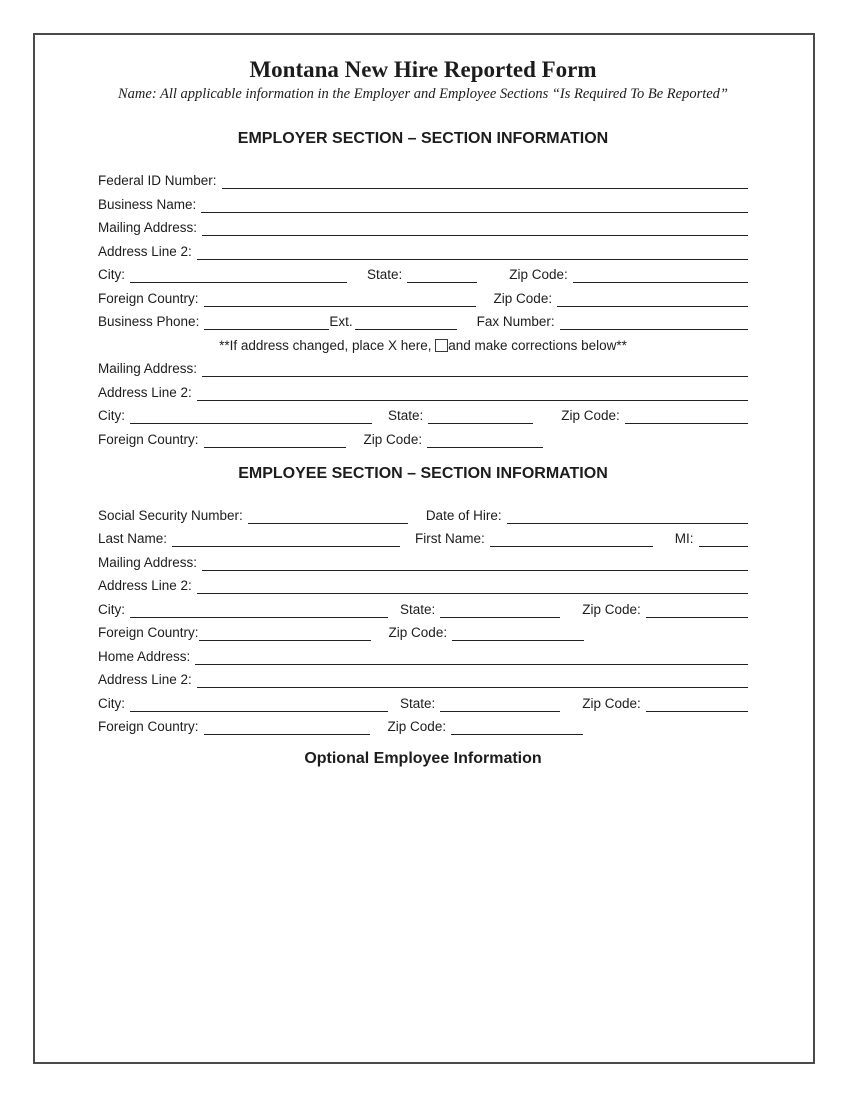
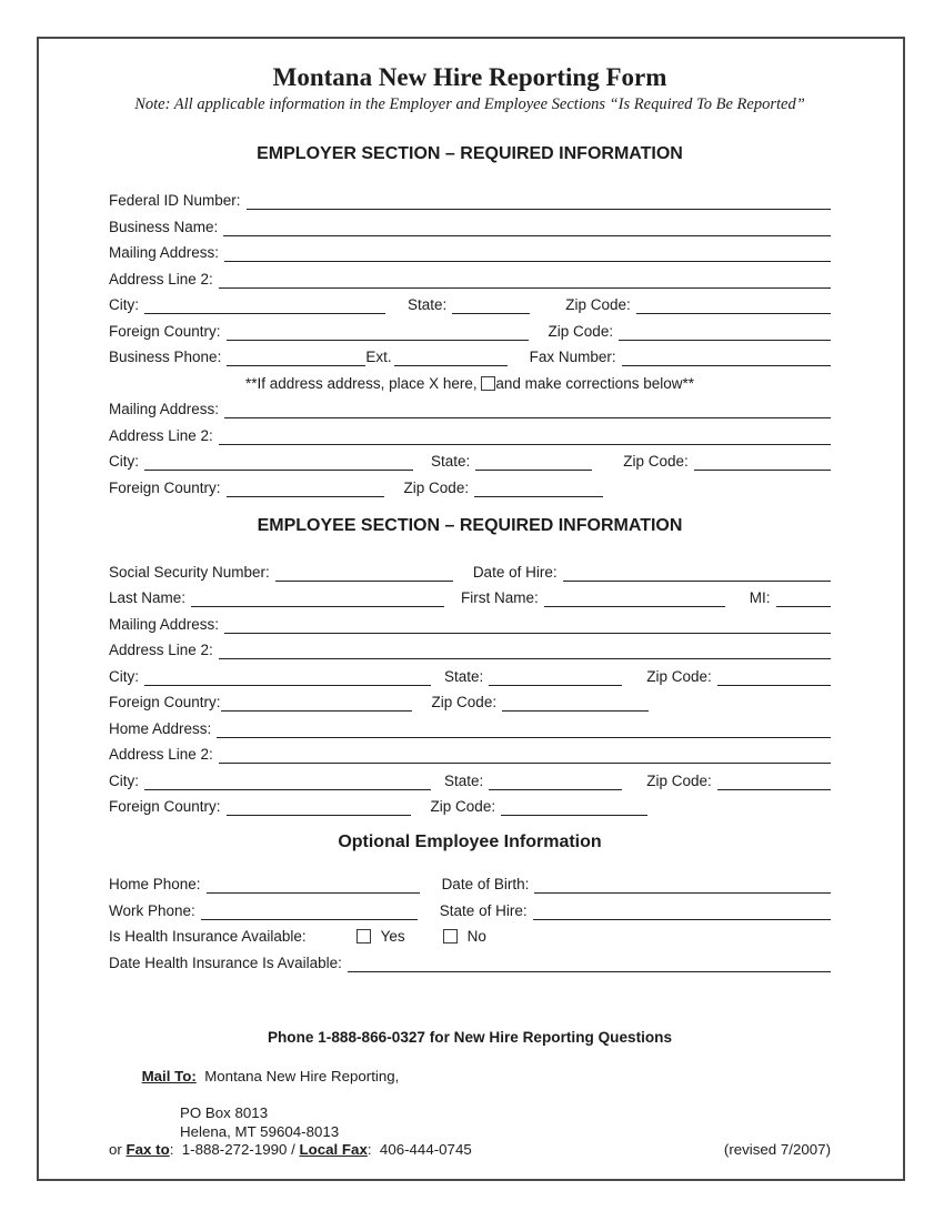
- Montana New Hire Reported Form
+ Montana New Hire Reporting Form
- Name: All applicable information in the Employer and Employee Sections “Is Required To Be Reported”
+ Note: All applicable information in the Employer and Employee Sections “Is Required To Be Reported”
- EMPLOYER SECTION – SECTION INFORMATION
+ EMPLOYER SECTION – REQUIRED INFORMATION
  Federal ID Number:
  Business Name:
  Mailing Address:
  Address Line 2:
  City:
  State:
  Zip Code:
  Foreign Country:
  Zip Code:
  Business Phone:
  Ext.
  Fax Number:
- **If address changed, place X here,
+ **If address address, place X here,
  and make corrections below**
  Mailing Address:
  Address Line 2:
  City:
  State:
  Zip Code:
  Foreign Country:
  Zip Code:
- EMPLOYEE SECTION – SECTION INFORMATION
+ EMPLOYEE SECTION – REQUIRED INFORMATION
  Social Security Number:
  Date of Hire:
  Last Name:
  First Name:
  MI:
  Mailing Address:
  Address Line 2:
  City:
  State:
  Zip Code:
  Foreign Country:
  Zip Code:
  Home Address:
  Address Line 2:
  City:
  State:
  Zip Code:
  Foreign Country:
  Zip Code:
  Optional Employee Information
+ Home Phone:
+ Date of Birth:
+ Work Phone:
+ State of Hire:
+ Is Health Insurance Available:
+ Yes
+ No
+ Date Health Insurance Is Available:
+ Phone 1-888-866-0327 for New Hire Reporting Questions
+ Mail To: Montana New Hire Reporting,
+ PO Box 8013
+ Helena, MT 59604-8013
+ or
+ Fax to
+ : 1-888-272-1990 /
+ Local Fax
+ : 406-444-0745
+ (revised 7/2007)
